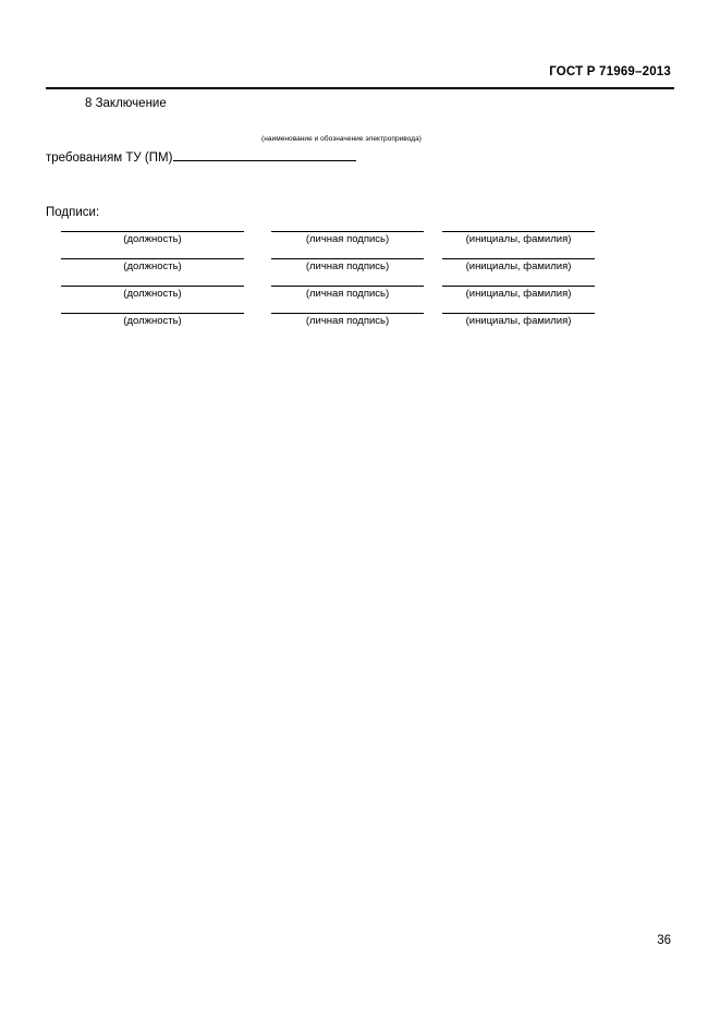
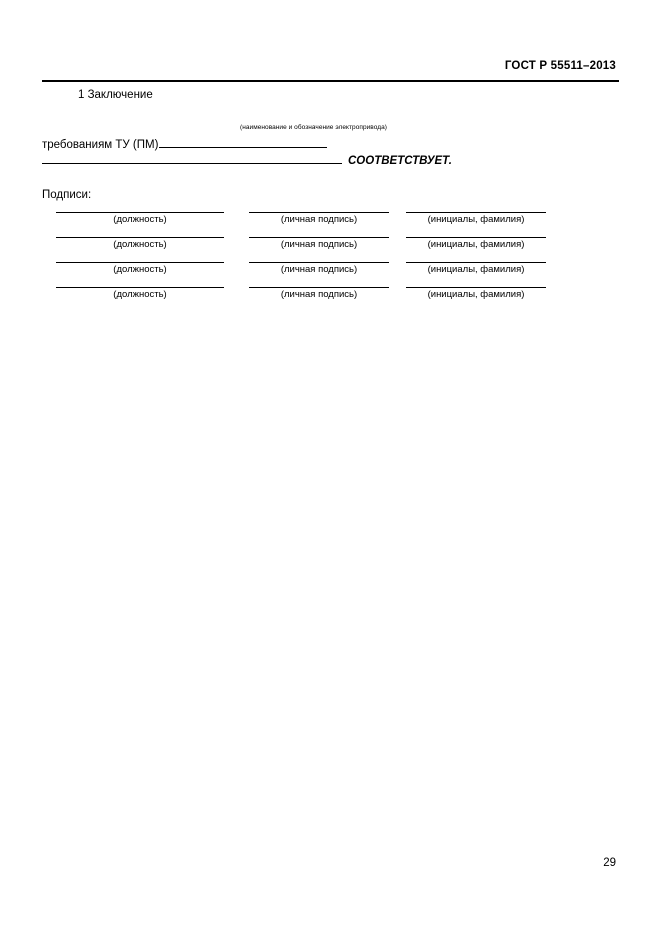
- ГОСТ Р 71969–2013
+ ГОСТ Р 55511–2013
- 8 Заключение
+ 1 Заключение
  требованиям ТУ (ПМ)
+ СООТВЕТСТВУЕТ.
  Подписи:
  (должность)
  (личная подпись)
  (инициалы, фамилия)
  (должность)
  (личная подпись)
  (инициалы, фамилия)
  (должность)
  (личная подпись)
  (инициалы, фамилия)
  (должность)
  (личная подпись)
  (инициалы, фамилия)
- 36
+ 29
